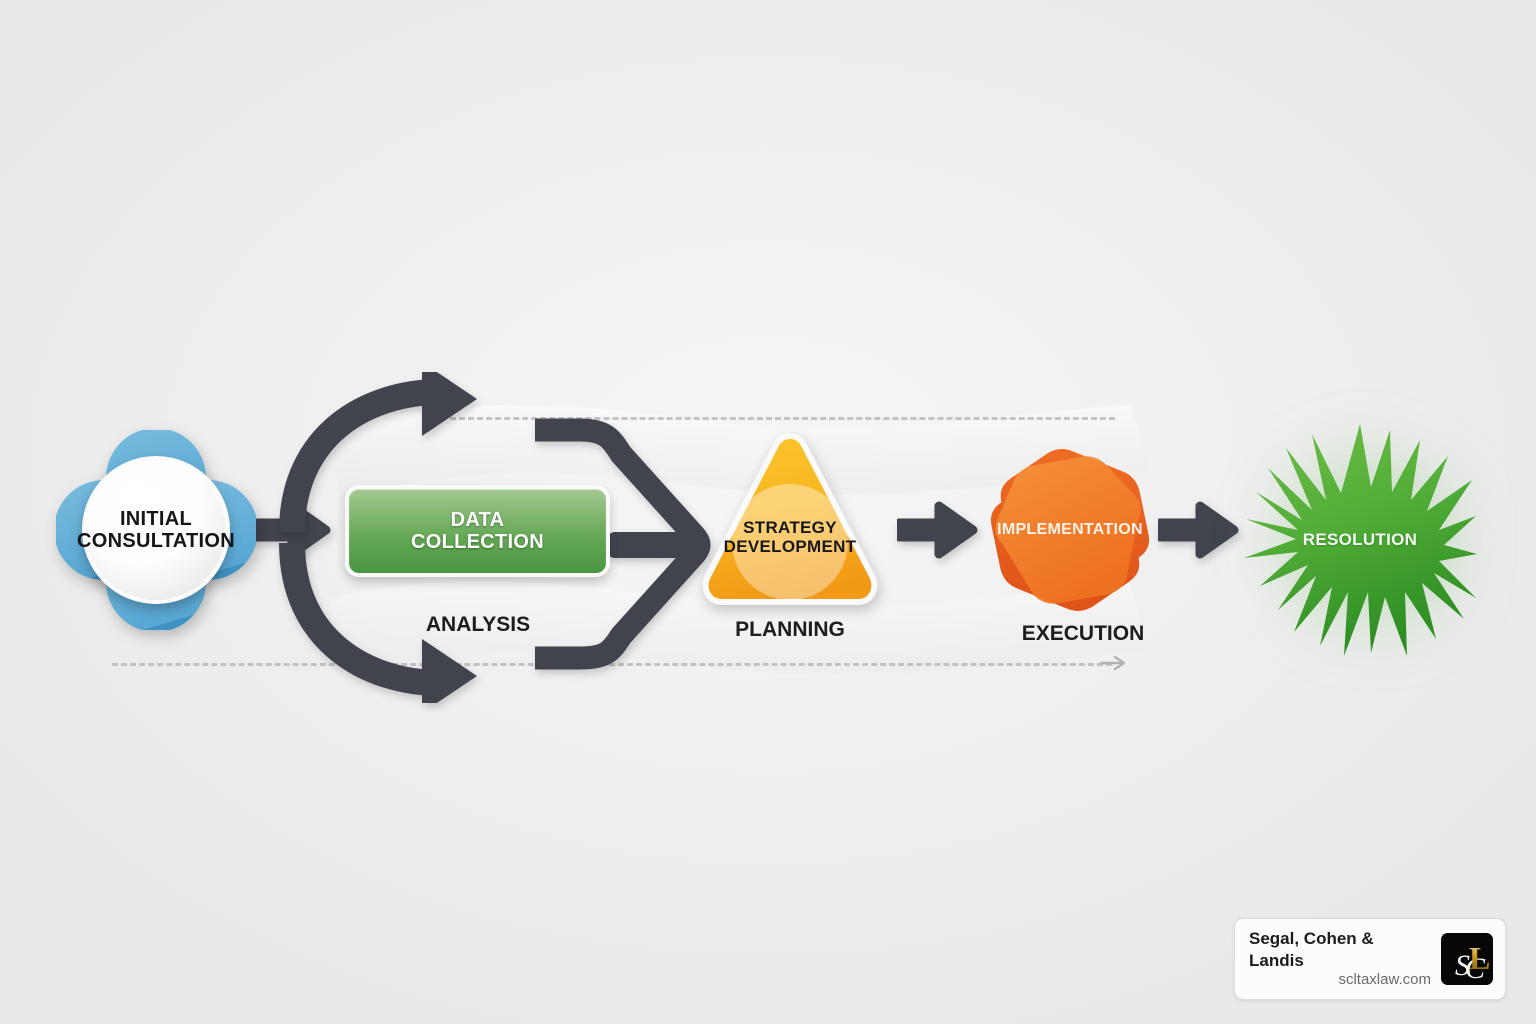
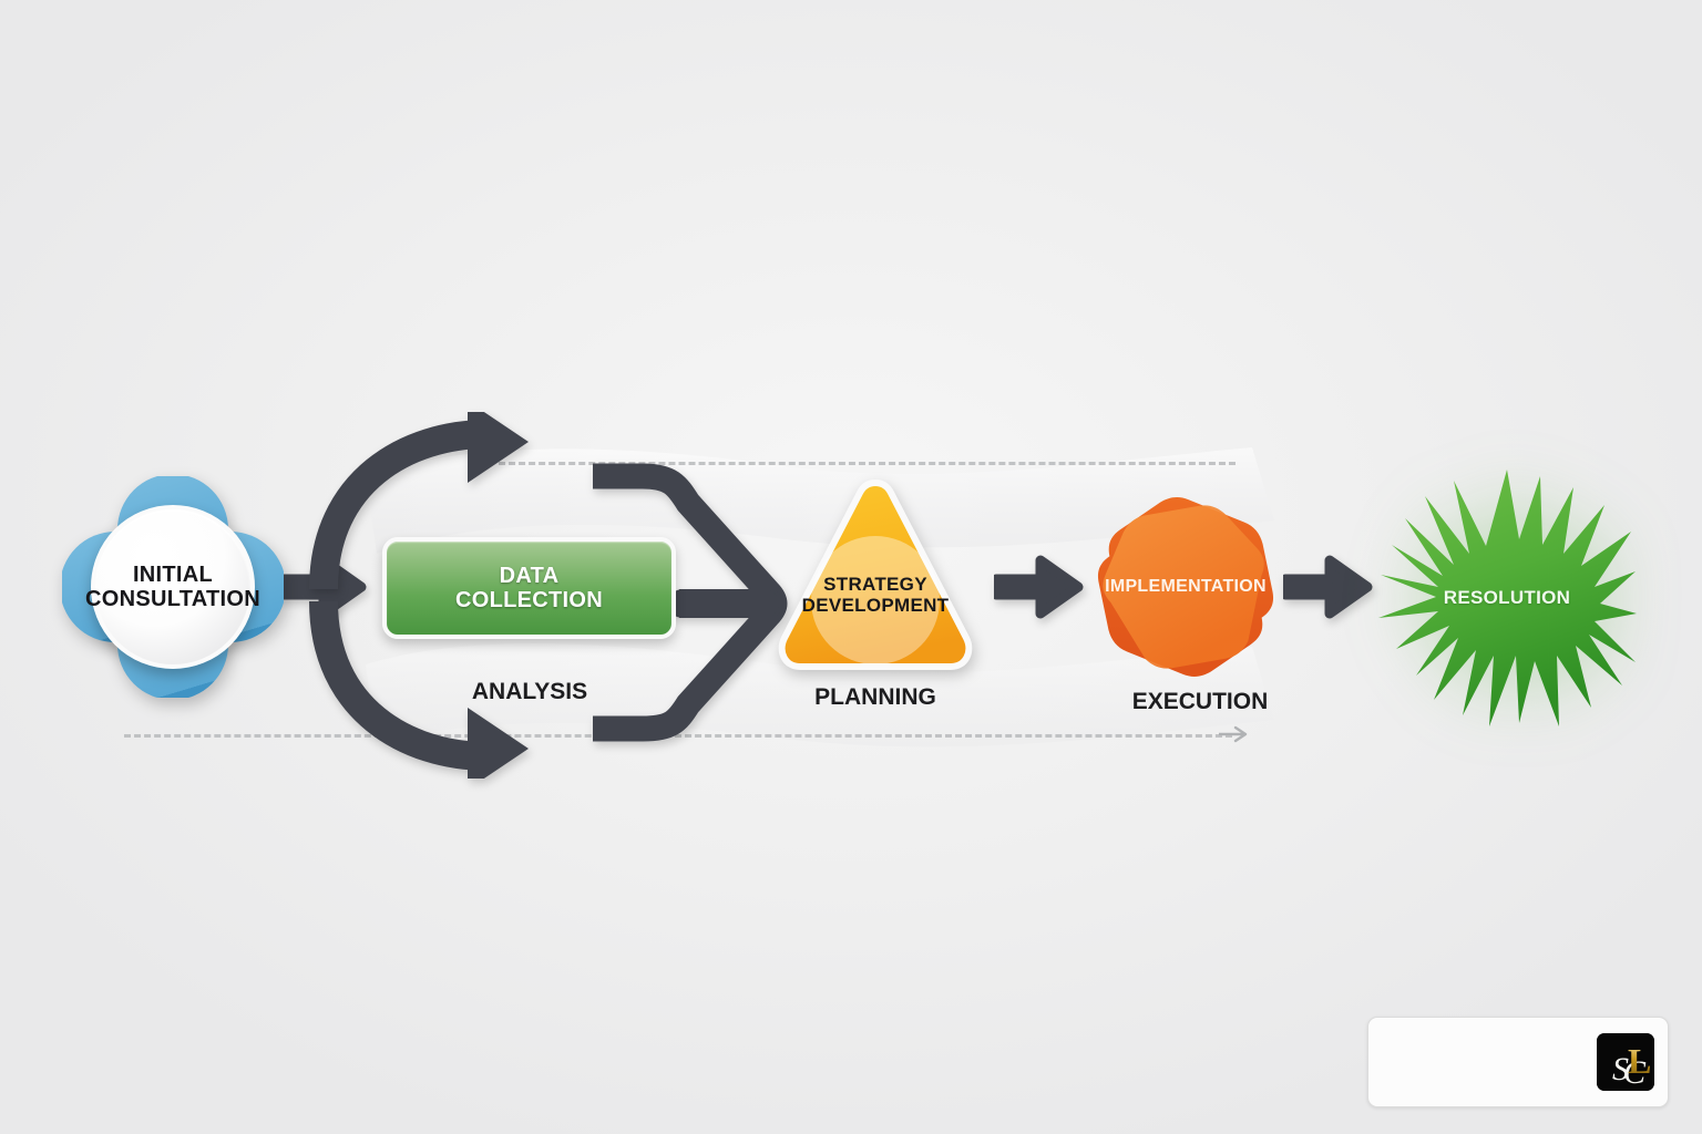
  INITIAL
  CONSULTATION
  DATA
  COLLECTION
  ANALYSIS
  STRATEGY
  DEVELOPMENT
  PLANNING
  IMPLEMENTATION
  EXECUTION
  RESOLUTION
- Segal, Cohen & Landis
- scltaxlaw.com
  S
  C
  L
